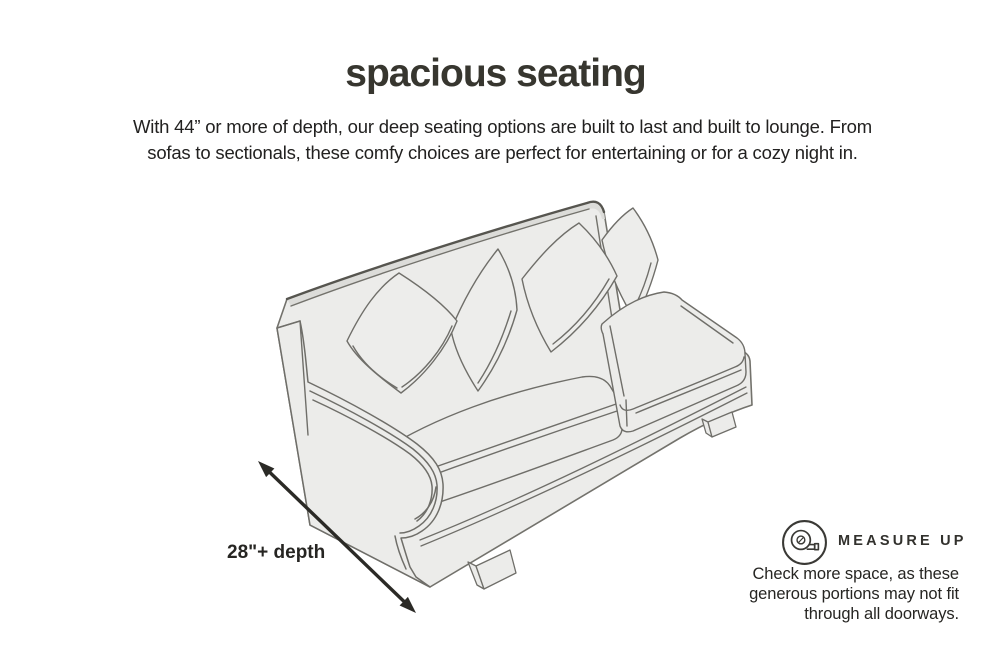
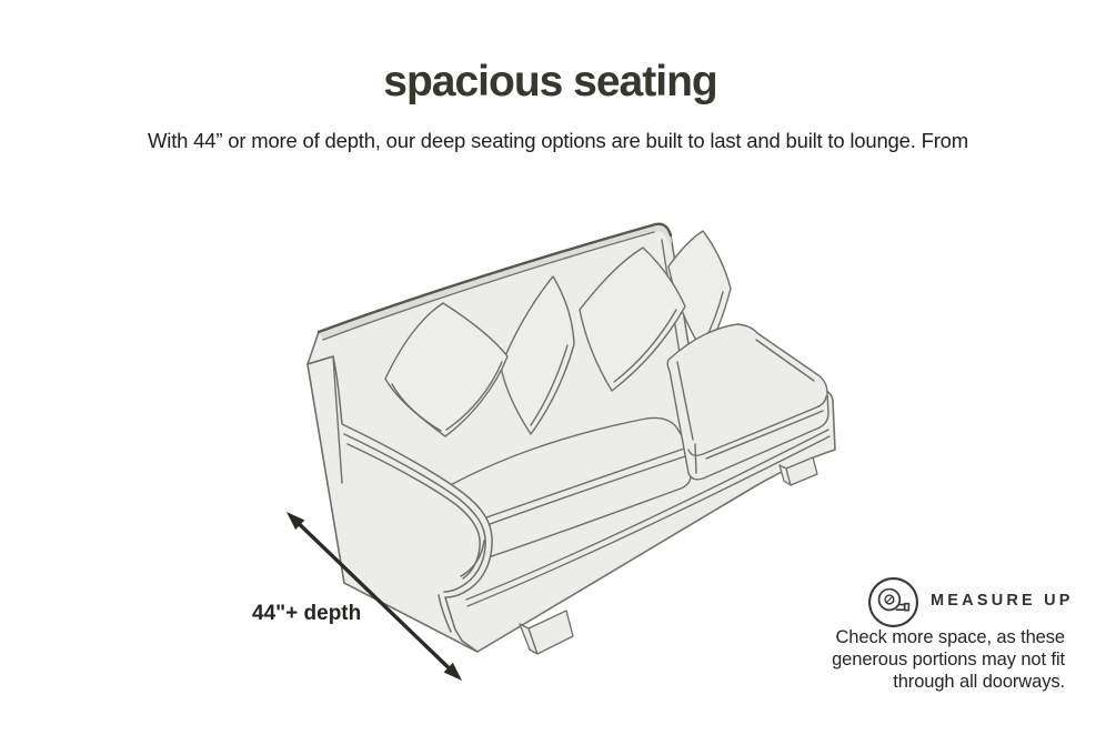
  spacious seating
  With 44” or more of depth, our deep seating options are built to last and built to lounge. From
- sofas to sectionals, these comfy choices are perfect for entertaining or for a cozy night in.
- 28"+ depth
+ 44"+ depth
  MEASURE UP
  Check more space, as these
  generous portions may not fit
  through all doorways.
